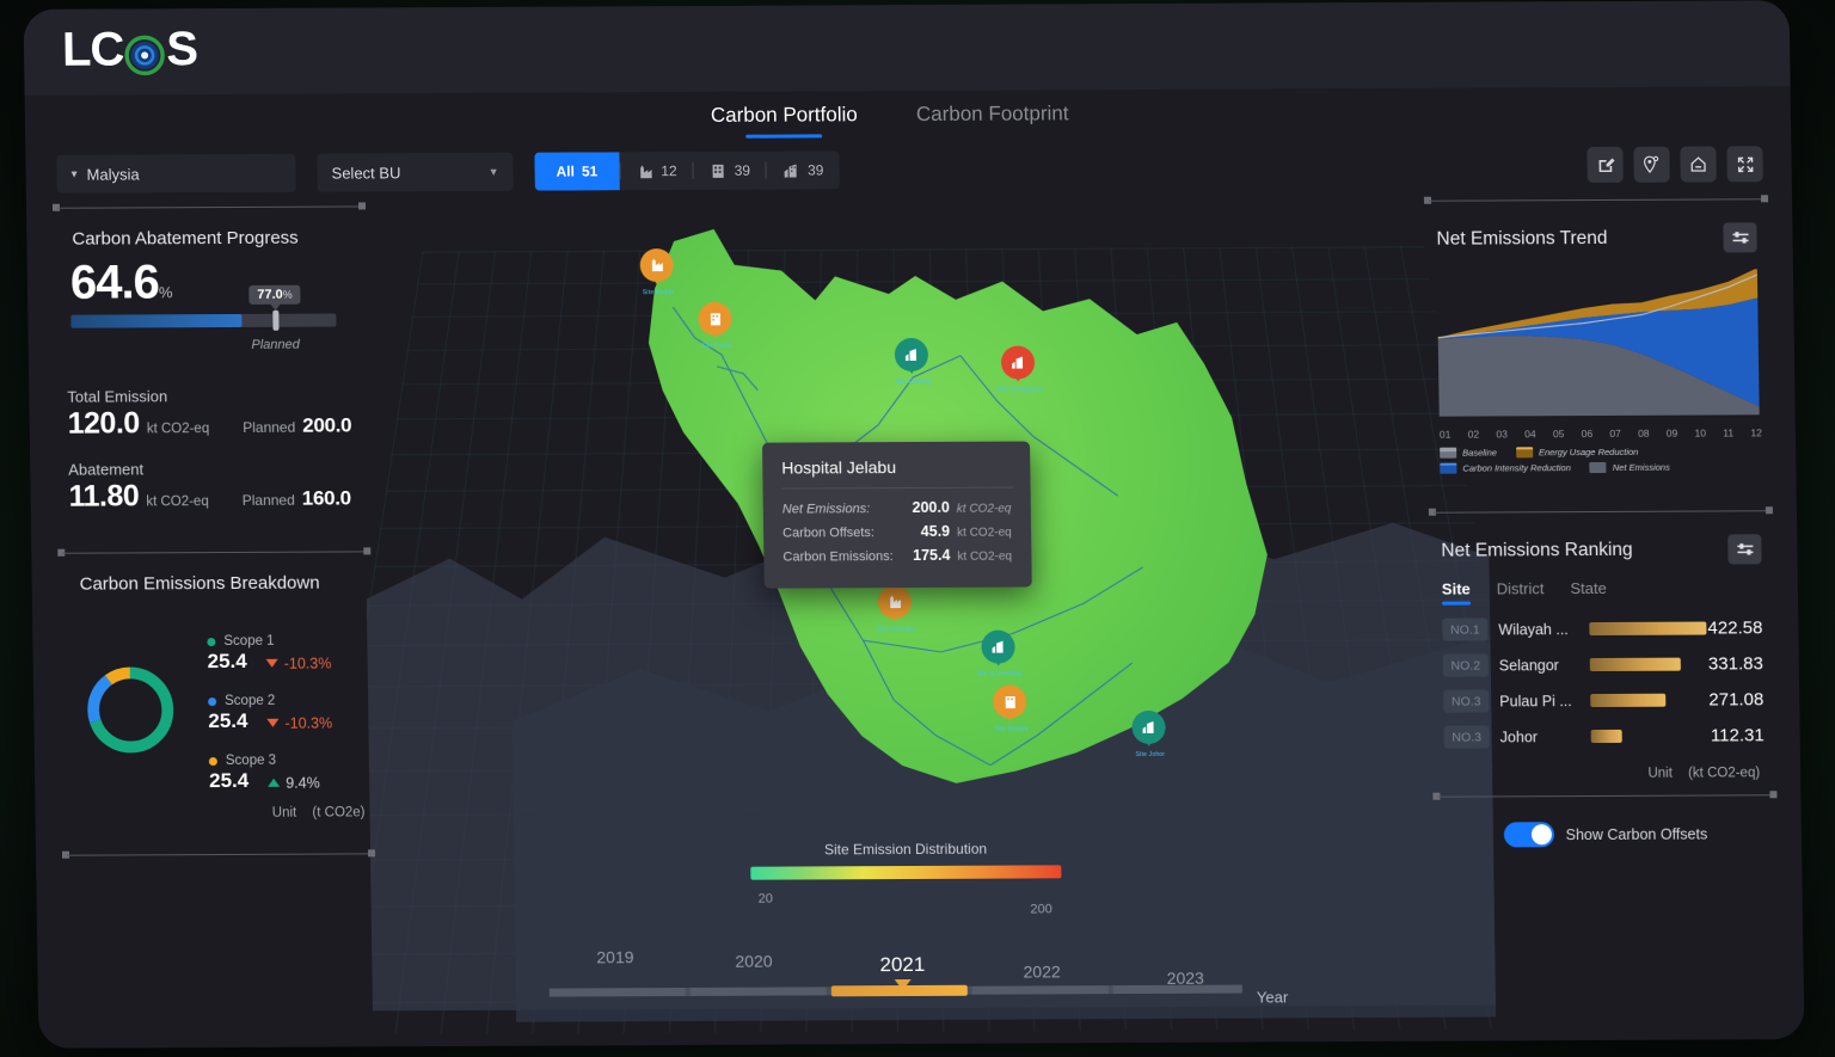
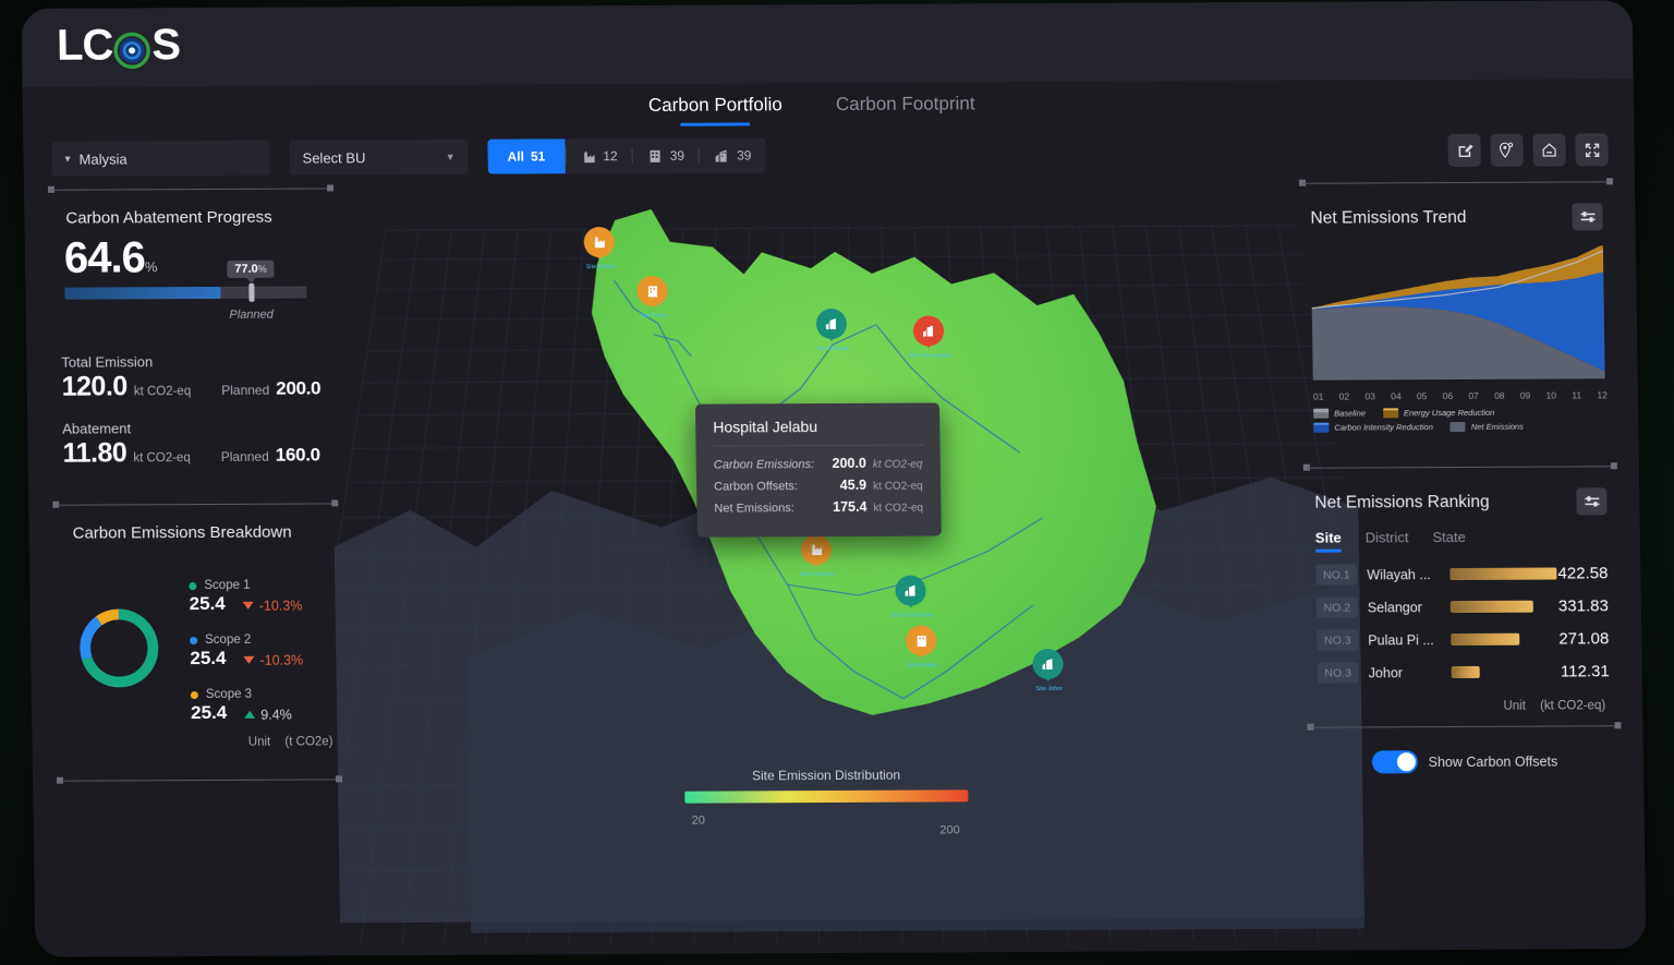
  LC
  S
  Carbon Portfolio
  Carbon Footprint
  ▾
  Malysia
  Select BU
  ▼
  All
  51
  12
  39
  39
  Hospital Jelabu
- Net Emissions:
+ Carbon Emissions:
  200.0
  kt CO2-eq
  Carbon Offsets:
  45.9
  kt CO2-eq
- Carbon Emissions:
+ Net Emissions:
  175.4
  kt CO2-eq
  Carbon Abatement Progress
  64.6
  %
  77.0%
  Planned
  Total Emission
  120.0
  kt CO2-eq
  Planned 200.0
  Abatement
  11.80
  kt CO2-eq
  Planned 160.0
  Carbon Emissions Breakdown
  Scope 1
  25.4
  -10.3%
  Scope 2
  25.4
  -10.3%
  Scope 3
  25.4
  9.4%
  Unit (t CO2e)
  Net Emissions Trend
  01
  02
  03
  04
  05
  06
  07
  08
  09
  10
  11
  12
  Baseline
  Energy Usage Reduction
  Carbon Intensity Reduction
  Net Emissions
  Net Emissions Ranking
  Site
  District
  State
  NO.1
  Wilayah ...
  422.58
  NO.2
  Selangor
  331.83
  NO.3
  Pulau Pi ...
  271.08
  NO.3
  Johor
  112.31
  Unit (kt CO2-eq)
  Show Carbon Offsets
  Site Emission Distribution
  20
  200
- 2019
- 2020
- 2021
- 2022
- 2023
- Year
